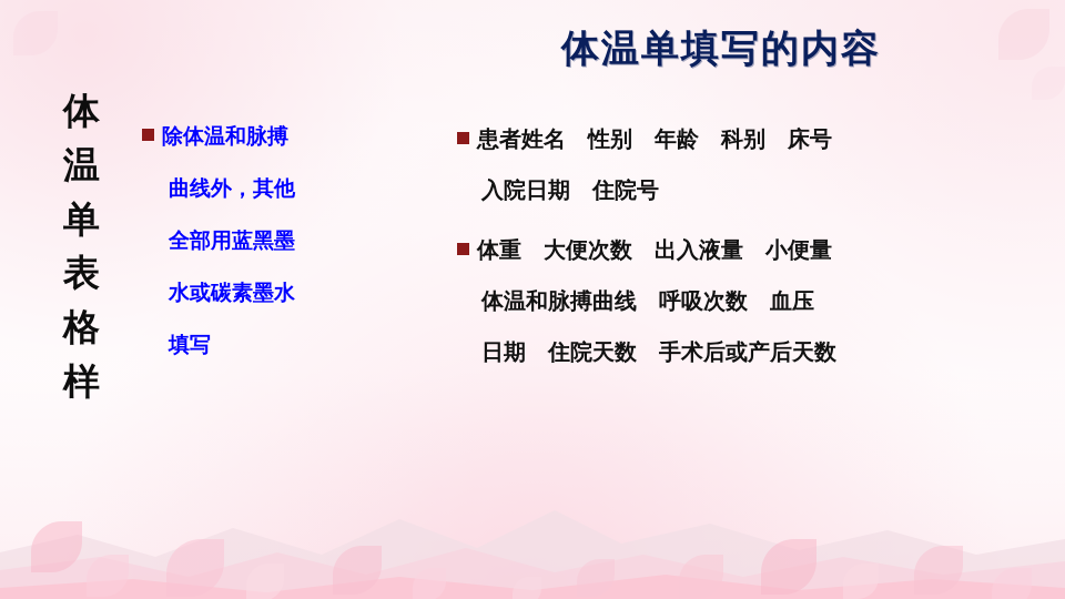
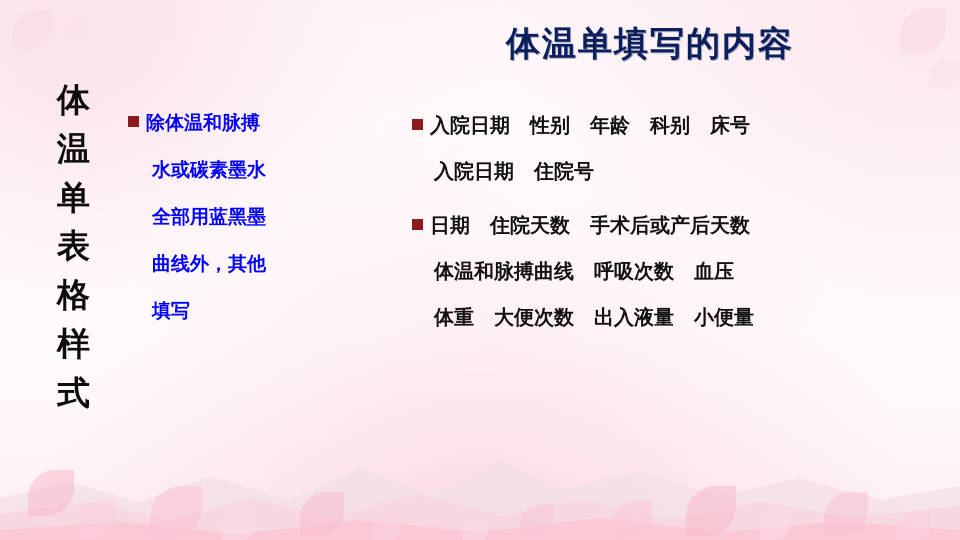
  体
  温
  单
  表
  格
  样
+ 式
  体温单填写的内容
  除体温和脉搏
- 曲线外，其他
+ 水或碳素墨水
  全部用蓝黑墨
- 水或碳素墨水
+ 曲线外，其他
  填写
- 患者姓名 性别 年龄 科别 床号
+ 入院日期 性别 年龄 科别 床号
  入院日期 住院号
- 体重 大便次数 出入液量 小便量
+ 日期 住院天数 手术后或产后天数
  体温和脉搏曲线 呼吸次数 血压
- 日期 住院天数 手术后或产后天数
+ 体重 大便次数 出入液量 小便量
